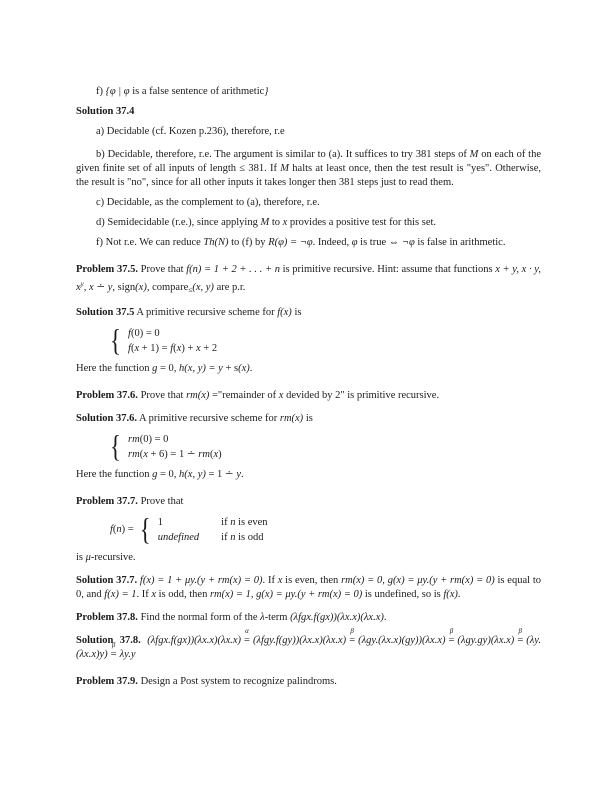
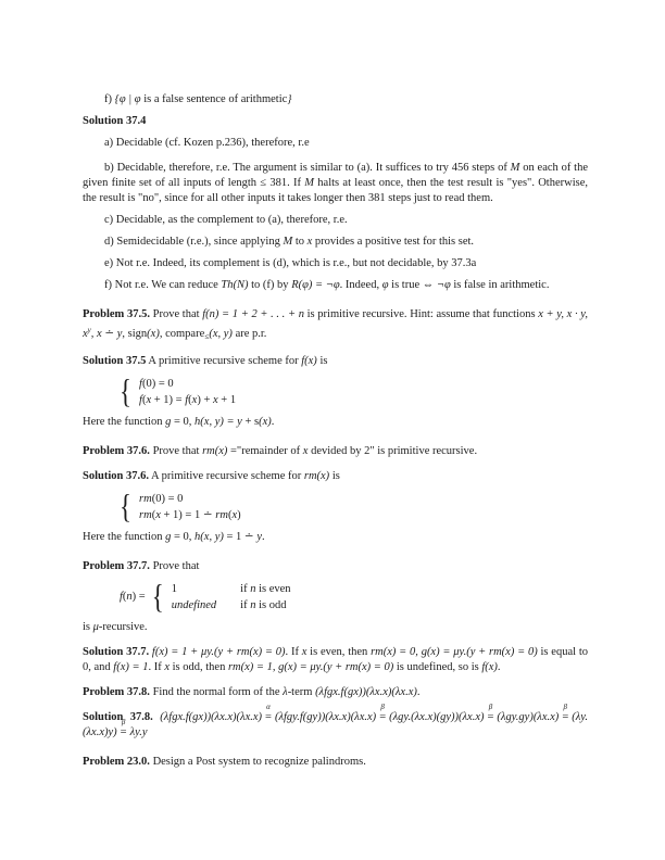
  f) {φ | φ is a false sentence of arithmetic}
  Solution 37.4
  a) Decidable (cf. Kozen p.236), therefore, r.e
- b) Decidable, therefore, r.e. The argument is similar to (a). It suffices to try 381 steps of M on each of the given finite set of all inputs of length ≤ 381. If M halts at least once, then the test result is "yes". Otherwise, the result is "no", since for all other inputs it takes longer then 381 steps just to read them.
+ b) Decidable, therefore, r.e. The argument is similar to (a). It suffices to try 456 steps of M on each of the given finite set of all inputs of length ≤ 381. If M halts at least once, then the test result is "yes". Otherwise, the result is "no", since for all other inputs it takes longer then 381 steps just to read them.
  c) Decidable, as the complement to (a), therefore, r.e.
  d) Semidecidable (r.e.), since applying M to x provides a positive test for this set.
+ e) Not r.e. Indeed, its complement is (d), which is r.e., but not decidable, by 37.3a
  f) Not r.e. We can reduce Th(N) to (f) by R(φ) = ¬φ. Indeed, φ is true ⇔ ¬φ is false in arithmetic.
  Problem 37.5. Prove that f(n) = 1 + 2 + . . . + n is primitive recursive. Hint: assume that functions x + y, x · y, xy, x ∸ y, sign(x), compare≤(x, y) are p.r.
  Solution 37.5 A primitive recursive scheme for f(x) is
  {
  f(0) = 0
- f(x + 1) = f(x) + x + 2
+ f(x + 1) = f(x) + x + 1
  Here the function g = 0, h(x, y) = y + s(x).
  Problem 37.6. Prove that rm(x) ="remainder of x devided by 2" is primitive recursive.
  Solution 37.6. A primitive recursive scheme for rm(x) is
  {
  rm(0) = 0
- rm(x + 6) = 1 ∸ rm(x)
+ rm(x + 1) = 1 ∸ rm(x)
  Here the function g = 0, h(x, y) = 1 ∸ y.
  Problem 37.7. Prove that
  f(n) =
  {
  1
  if n is even
  undefined
  if n is odd
  is μ-recursive.
  Solution 37.7. f(x) = 1 + μy.(y + rm(x) = 0). If x is even, then rm(x) = 0, g(x) = μy.(y + rm(x) = 0) is equal to 0, and f(x) = 1. If x is odd, then rm(x) = 1, g(x) = μy.(y + rm(x) = 0) is undefined, so is f(x).
  Problem 37.8. Find the normal form of the λ-term (λfgx.f(gx))(λx.x)(λx.x).
  Solution 37.8. (λfgx.f(gx))(λx.x)(λx.x)
  α
  = (λfgy.f(gy))(λx.x)(λx.x)
  β
  = (λgy.(λx.x)(gy))(λx.x)
  β
  = (λgy.gy)(λx.x)
  β
  = (λy.(λx.x)y)
  β
  = λy.y
- Problem 37.9. Design a Post system to recognize palindroms.
+ Problem 23.0. Design a Post system to recognize palindroms.
